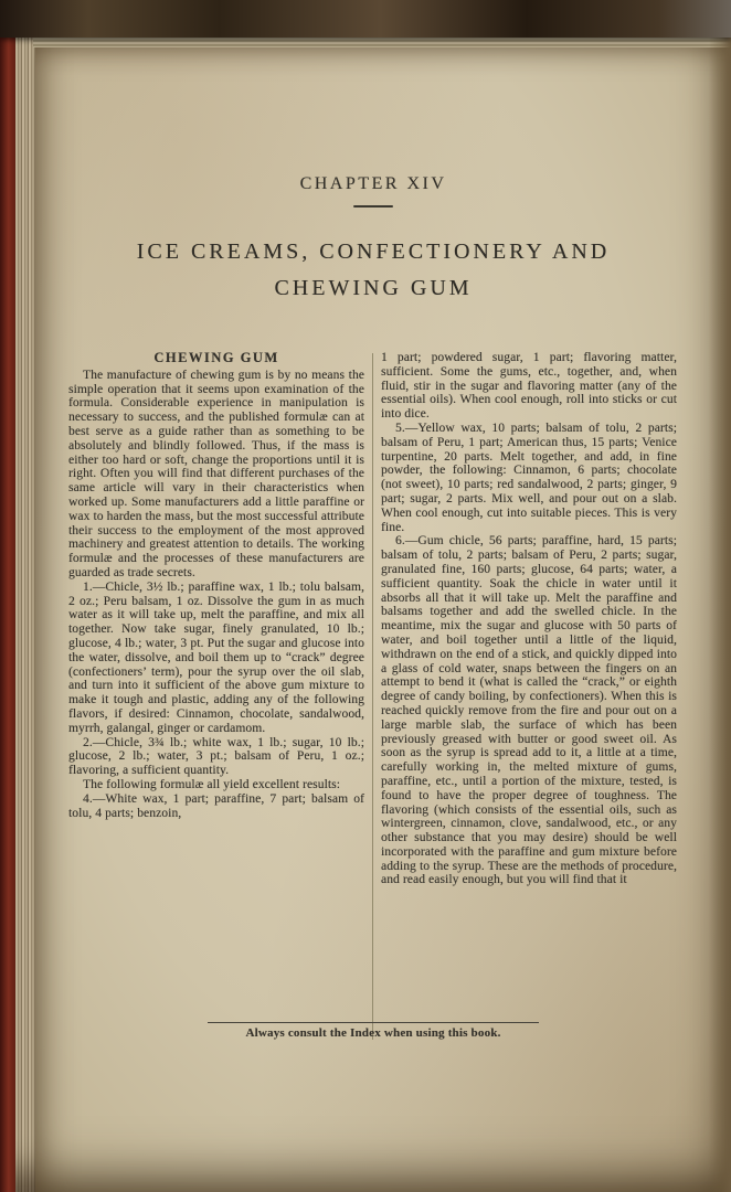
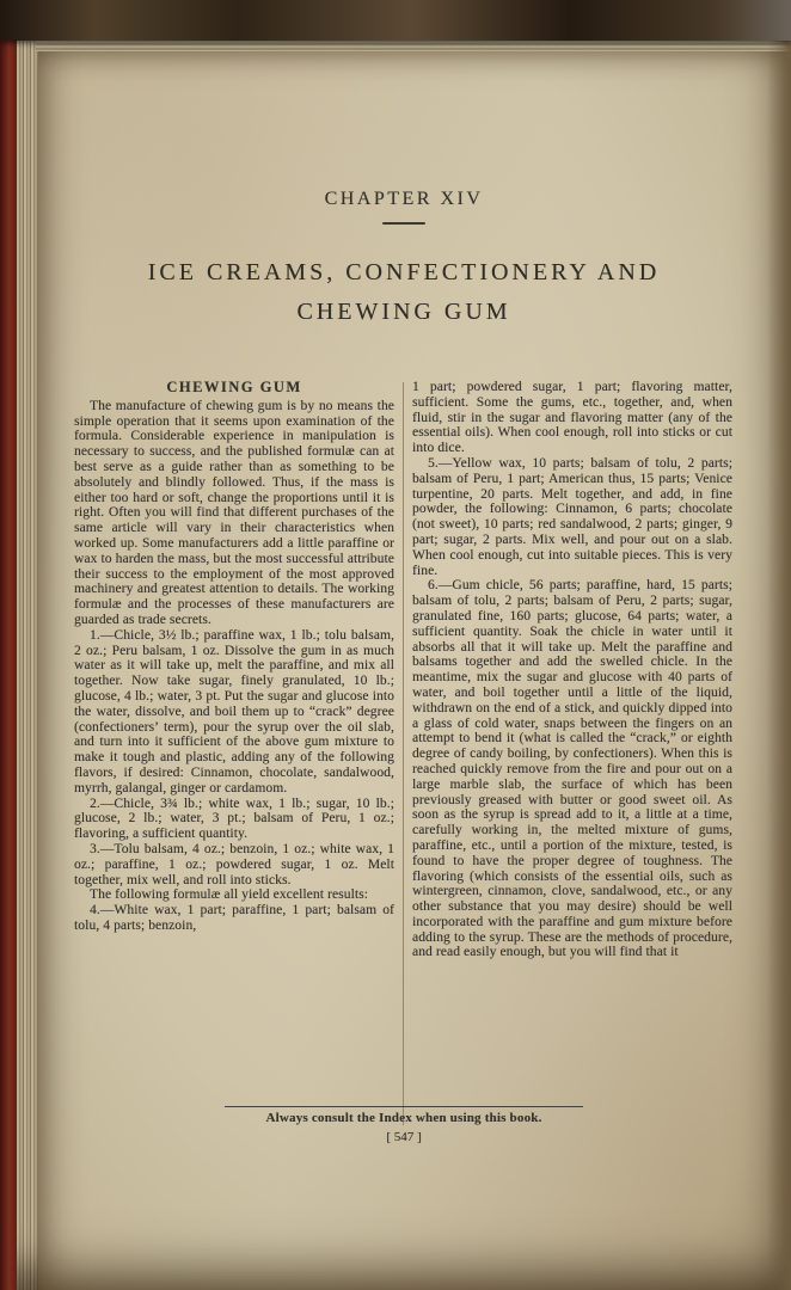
  CHAPTER XIV
  ICE CREAMS, CONFECTIONERY AND
  CHEWING GUM
  CHEWING GUM
  The manufacture of chewing gum is by no means the simple operation that it seems upon examination of the formula. Considerable experience in manipulation is necessary to success, and the published formulæ can at best serve as a guide rather than as something to be absolutely and blindly followed. Thus, if the mass is either too hard or soft, change the proportions until it is right. Often you will find that different purchases of the same article will vary in their characteristics when worked up. Some manufacturers add a little paraffine or wax to harden the mass, but the most successful attribute their success to the employment of the most approved machinery and greatest attention to details. The working formulæ and the processes of these manufacturers are guarded as trade secrets.
  1.—Chicle, 3½ lb.; paraffine wax, 1 lb.; tolu balsam, 2 oz.; Peru balsam, 1 oz. Dissolve the gum in as much water as it will take up, melt the paraffine, and mix all together. Now take sugar, finely granulated, 10 lb.; glucose, 4 lb.; water, 3 pt. Put the sugar and glucose into the water, dissolve, and boil them up to “crack” degree (confectioners’ term), pour the syrup over the oil slab, and turn into it sufficient of the above gum mixture to make it tough and plastic, adding any of the following flavors, if desired: Cinnamon, chocolate, sandalwood, myrrh, galangal, ginger or cardamom.
  2.—Chicle, 3¾ lb.; white wax, 1 lb.; sugar, 10 lb.; glucose, 2 lb.; water, 3 pt.; balsam of Peru, 1 oz.; flavoring, a sufficient quantity.
+ 3.—Tolu balsam, 4 oz.; benzoin, 1 oz.; white wax, 1 oz.; paraffine, 1 oz.; powdered sugar, 1 oz. Melt together, mix well, and roll into sticks.
  The following formulæ all yield excellent results:
- 4.—White wax, 1 part; paraffine, 7 part; balsam of tolu, 4 parts; benzoin,
+ 4.—White wax, 1 part; paraffine, 1 part; balsam of tolu, 4 parts; benzoin,
  1 part; powdered sugar, 1 part; flavoring matter, sufficient. Some the gums, etc., together, and, when fluid, stir in the sugar and flavoring matter (any of the essential oils). When cool enough, roll into sticks or cut into dice.
  5.—Yellow wax, 10 parts; balsam of tolu, 2 parts; balsam of Peru, 1 part; American thus, 15 parts; Venice turpentine, 20 parts. Melt together, and add, in fine powder, the following: Cinnamon, 6 parts; chocolate (not sweet), 10 parts; red sandalwood, 2 parts; ginger, 9 part; sugar, 2 parts. Mix well, and pour out on a slab. When cool enough, cut into suitable pieces. This is very fine.
- 6.—Gum chicle, 56 parts; paraffine, hard, 15 parts; balsam of tolu, 2 parts; balsam of Peru, 2 parts; sugar, granulated fine, 160 parts; glucose, 64 parts; water, a sufficient quantity. Soak the chicle in water until it absorbs all that it will take up. Melt the paraffine and balsams together and add the swelled chicle. In the meantime, mix the sugar and glucose with 50 parts of water, and boil together until a little of the liquid, withdrawn on the end of a stick, and quickly dipped into a glass of cold water, snaps between the fingers on an attempt to bend it (what is called the “crack,” or eighth degree of candy boiling, by confectioners). When this is reached quickly remove from the fire and pour out on a large marble slab, the surface of which has been previously greased with butter or good sweet oil. As soon as the syrup is spread add to it, a little at a time, carefully working in, the melted mixture of gums, paraffine, etc., until a portion of the mixture, tested, is found to have the proper degree of toughness. The flavoring (which consists of the essential oils, such as wintergreen, cinnamon, clove, sandalwood, etc., or any other substance that you may desire) should be well incorporated with the paraffine and gum mixture before adding to the syrup. These are the methods of procedure, and read easily enough, but you will find that it
+ 6.—Gum chicle, 56 parts; paraffine, hard, 15 parts; balsam of tolu, 2 parts; balsam of Peru, 2 parts; sugar, granulated fine, 160 parts; glucose, 64 parts; water, a sufficient quantity. Soak the chicle in water until it absorbs all that it will take up. Melt the paraffine and balsams together and add the swelled chicle. In the meantime, mix the sugar and glucose with 40 parts of water, and boil together until a little of the liquid, withdrawn on the end of a stick, and quickly dipped into a glass of cold water, snaps between the fingers on an attempt to bend it (what is called the “crack,” or eighth degree of candy boiling, by confectioners). When this is reached quickly remove from the fire and pour out on a large marble slab, the surface of which has been previously greased with butter or good sweet oil. As soon as the syrup is spread add to it, a little at a time, carefully working in, the melted mixture of gums, paraffine, etc., until a portion of the mixture, tested, is found to have the proper degree of toughness. The flavoring (which consists of the essential oils, such as wintergreen, cinnamon, clove, sandalwood, etc., or any other substance that you may desire) should be well incorporated with the paraffine and gum mixture before adding to the syrup. These are the methods of procedure, and read easily enough, but you will find that it
  Always consult the Index when using this book.
+ [ 547 ]
